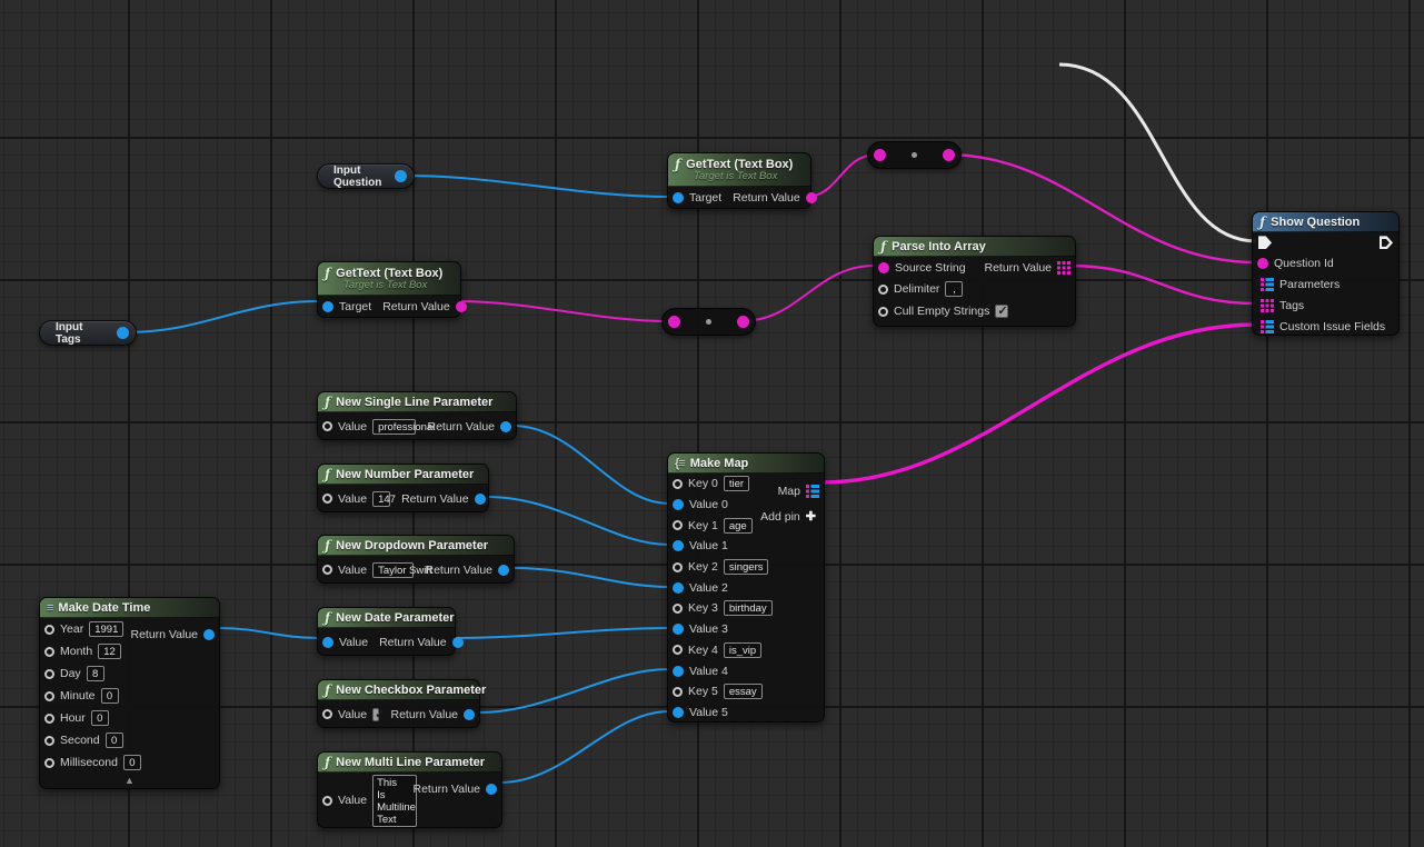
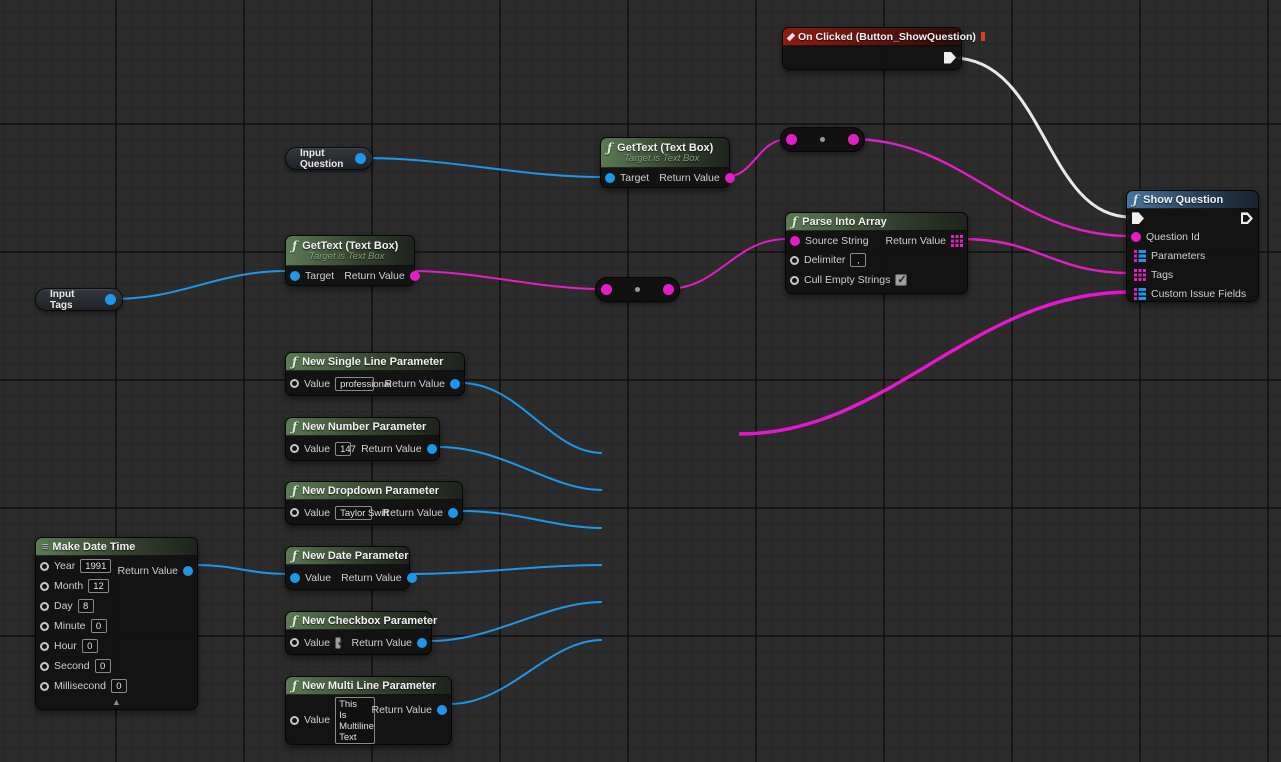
+ On Clicked (Button_ShowQuestion)
  ƒ
  GetText (Text Box)
  Target is Text Box
  Target
  Return Value
  Input Question
  ƒ
  Show Question
  Question Id
  Parameters
  Tags
  Custom Issue Fields
  ƒ
  Parse Into Array
  Source String
  Return Value
  Delimiter
  ,
  Cull Empty Strings
  ƒ
  GetText (Text Box)
  Target is Text Box
  Target
  Return Value
  Input Tags
  ƒ
  New Single Line Parameter
  Value
  profession
  Return Value
  ƒ
  New Number Parameter
  Value
  147
  Return Value
  ƒ
  New Dropdown Parameter
  Value
  Taylor Sw
  Return Value
  ≡
  Make Date Time
  Return Value
  Year
  1991
  Month
  12
  Day
  8
  Minute
  0
  Hour
  0
  Second
  0
  Millisecond
  0
  ▲
  ƒ
  New Date Parameter
  Value
  Return Value
  ƒ
  New Checkbox Parameter
  Value
  Return Value
  ƒ
  New Multi Line Parameter
  Return Value
  Value
  This
  Is
  Multiline
  Text
- {≡
- Make Map
- Map
- Add pin
- ✚
- Key 0
- tier
- Value 0
- Key 1
- age
- Value 1
- Key 2
- singers
- Value 2
- Key 3
- birthday
- Value 3
- Key 4
- is_vip
- Value 4
- Key 5
- essay
- Value 5
